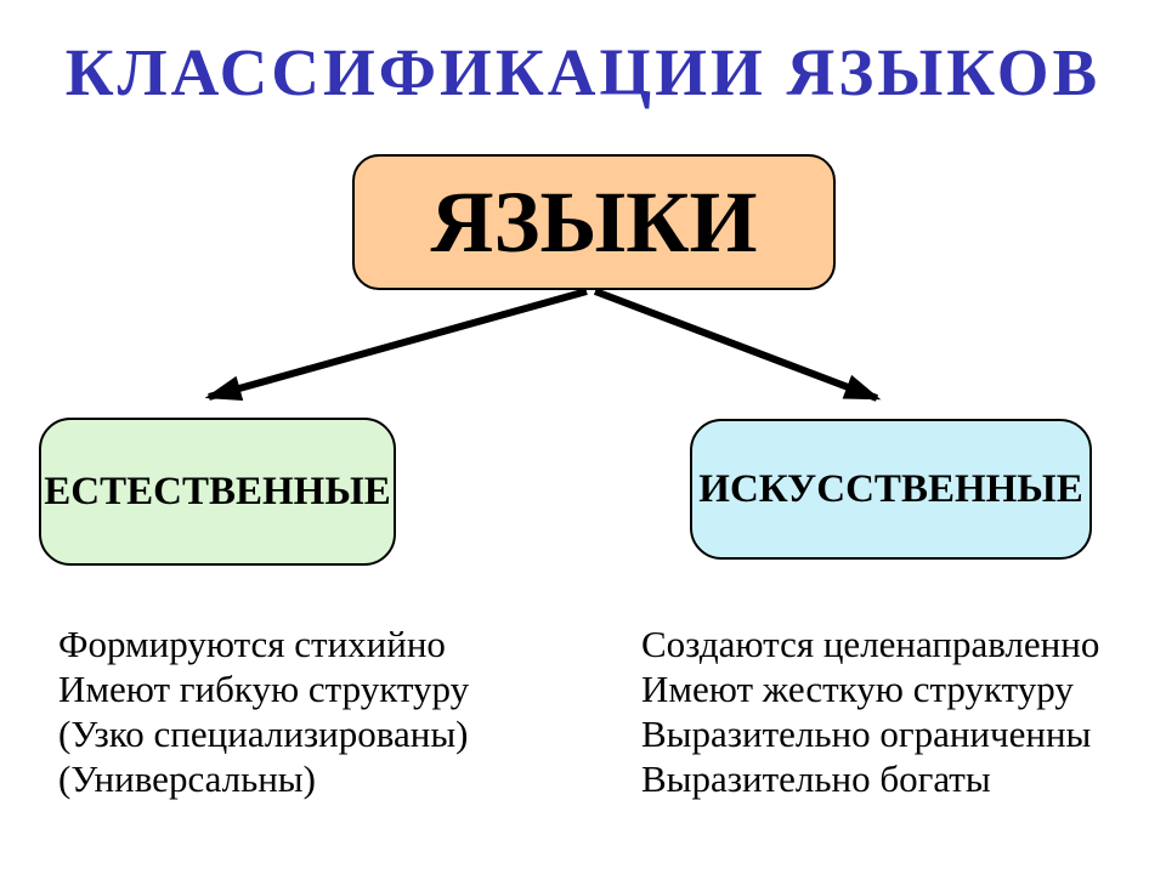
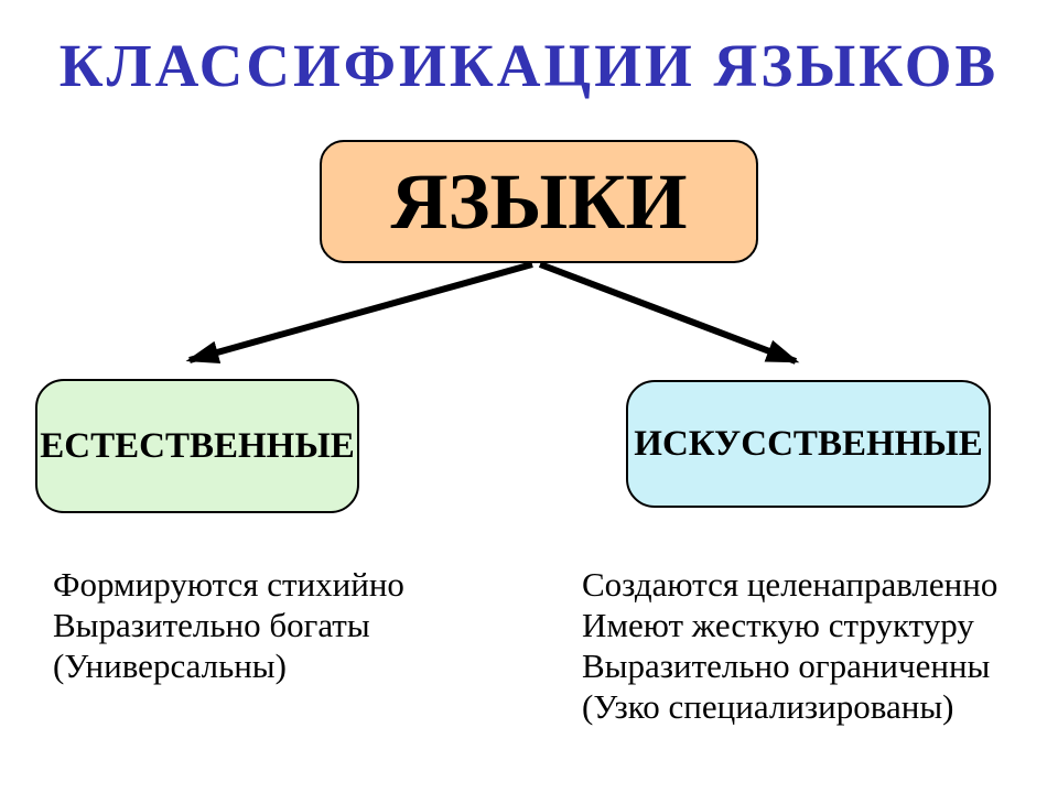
  КЛАССИФИКАЦИИ ЯЗЫКОВ
  ЯЗЫКИ
  ЕСТЕСТВЕННЫЕ
  ИСКУССТВЕННЫЕ
  Формируются стихийно
- Имеют гибкую структуру
- (Узко специализированы)
+ Выразительно богаты
  (Универсальны)
  Создаются целенаправленно
  Имеют жесткую структуру
  Выразительно ограниченны
- Выразительно богаты
+ (Узко специализированы)
